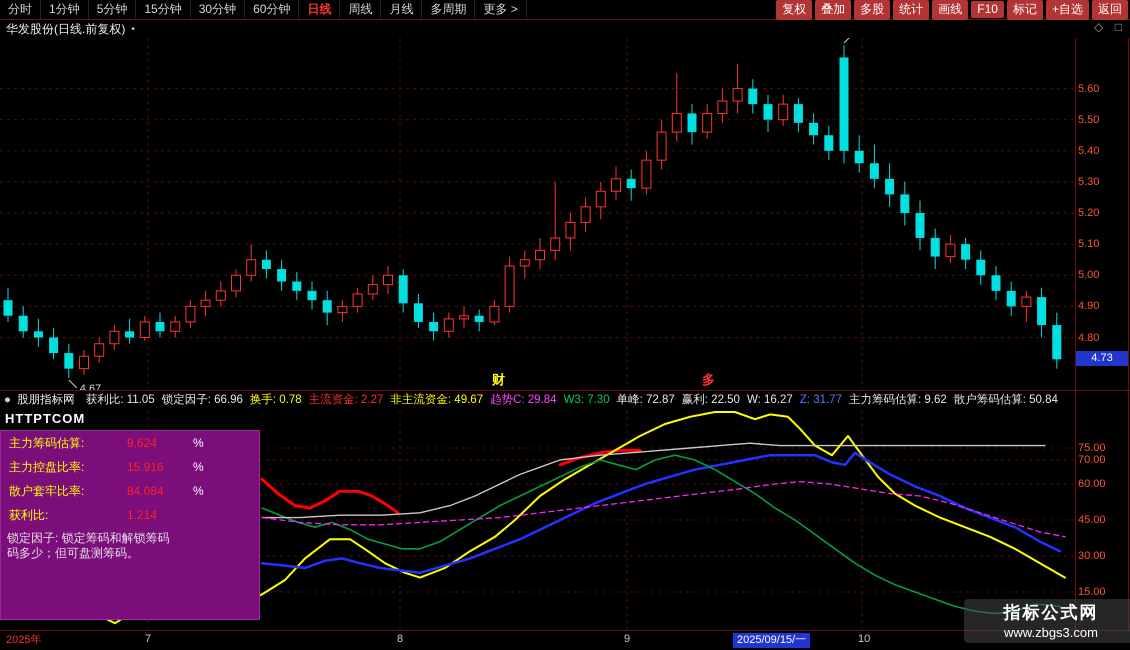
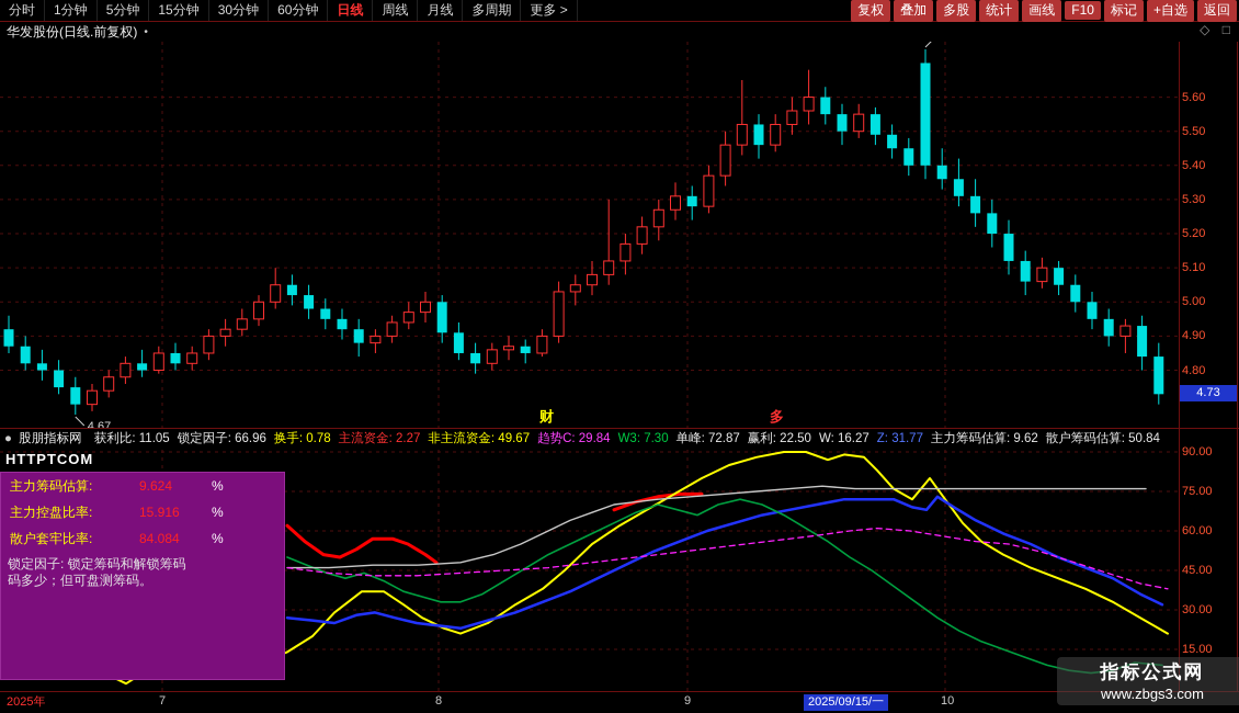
  分时
  1分钟
  5分钟
  15分钟
  30分钟
  60分钟
  日线
  周线
  月线
  多周期
  更多 >
  复权
  叠加
  多股
  统计
  画线
  F10
  标记
  +自选
  返回
  华发股份(日线.前复权)
  •
  ◇ □
  4.67
  5.60
  5.50
  5.40
  5.30
  5.20
  5.10
  5.00
  4.90
  4.80
  4.73
  财
  多
  ● 股朋指标网 获利比: 11.05 锁定因子: 66.96 换手: 0.78 主流资金: 2.27 非主流资金: 49.67 趋势C: 29.84 W3: 7.30 单峰: 72.87 赢利: 22.50 W: 16.27 Z: 31.77 主力筹码估算: 9.62 散户筹码估算: 50.84
  HTTPTCOM
- 70.00
+ 90.00
  75.00
  60.00
  45.00
  30.00
  15.00
  主力筹码估算:
  9.624
  %
  主力控盘比率:
  15.916
  %
  散户套牢比率:
  84.084
  %
- 获利比:
- 1.214
  锁定因子: 锁定筹码和解锁筹码
  码多少；但可盘测筹码。
  2025年
  7
  8
  9
  2025/09/15/一
  10
  指标公式网
  www.zbgs3.com
